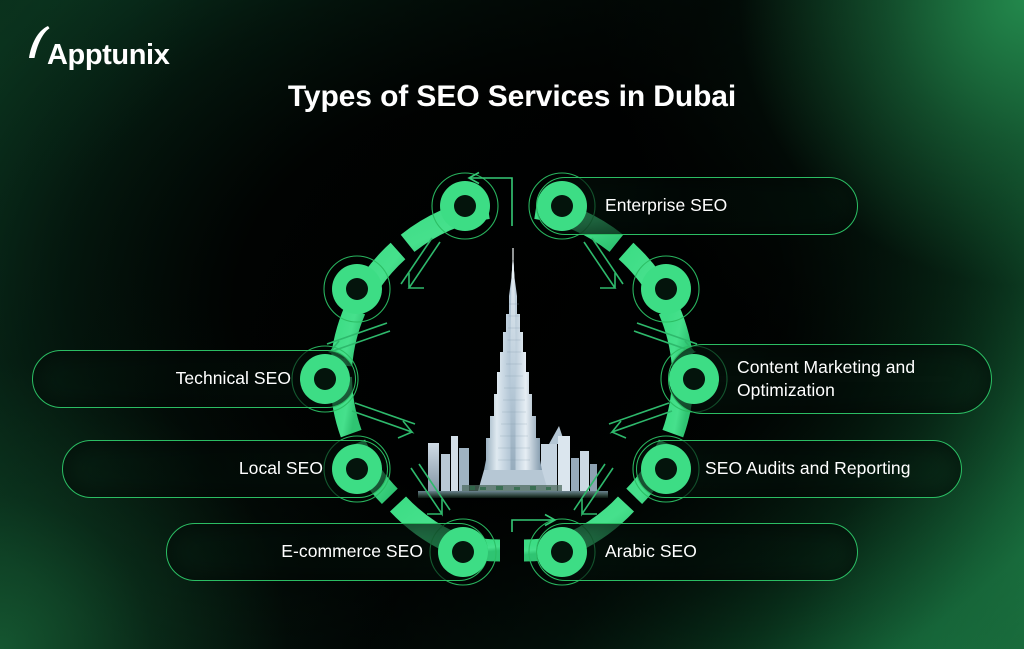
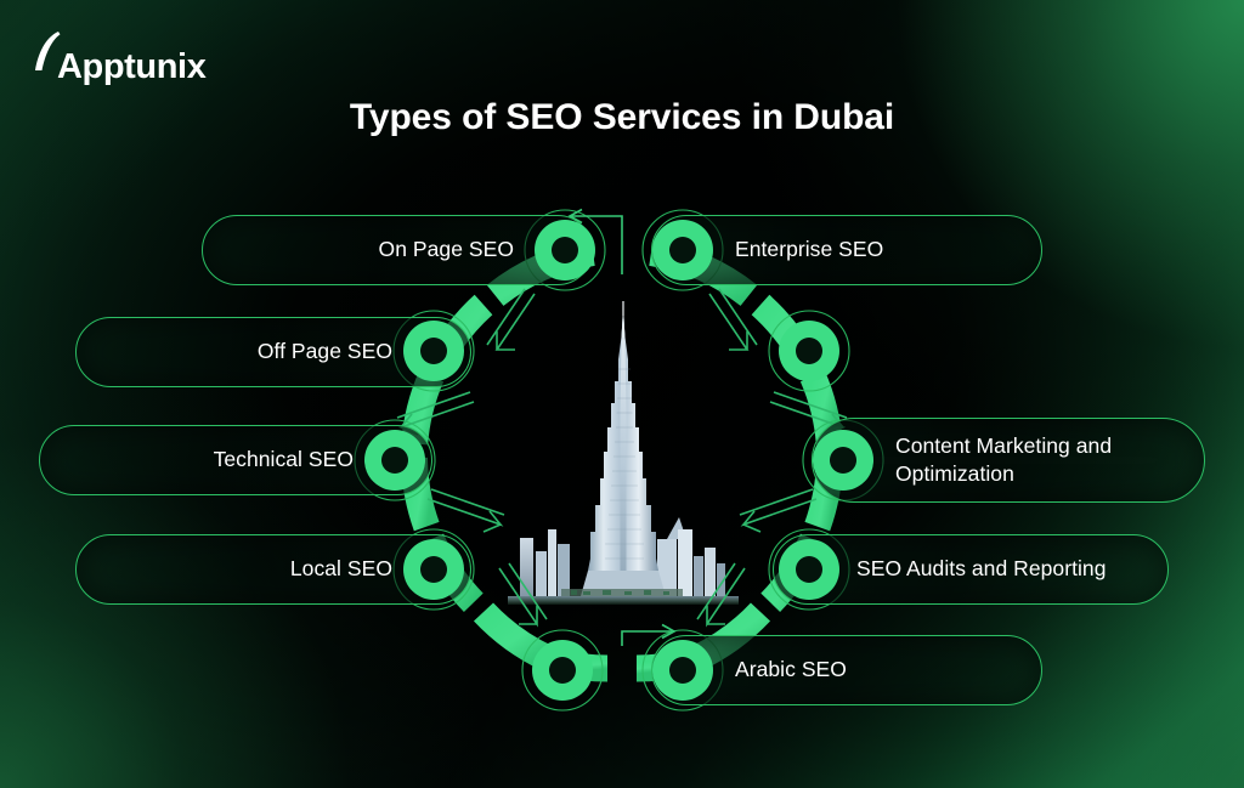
  Apptunix
  Types of SEO Services in Dubai
+ On Page SEO
+ Off Page SEO
  Technical SEO
  Local SEO
- E-commerce SEO
  Enterprise SEO
  Content Marketing and
  Optimization
  SEO Audits and Reporting
  Arabic SEO
